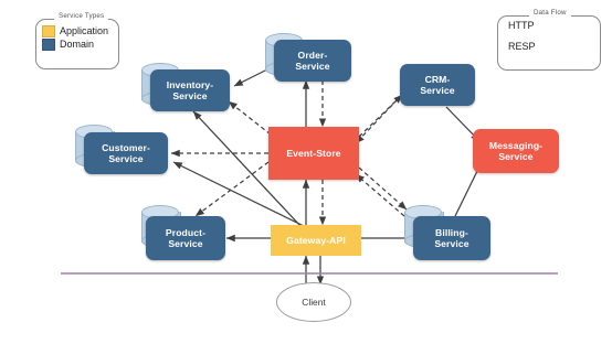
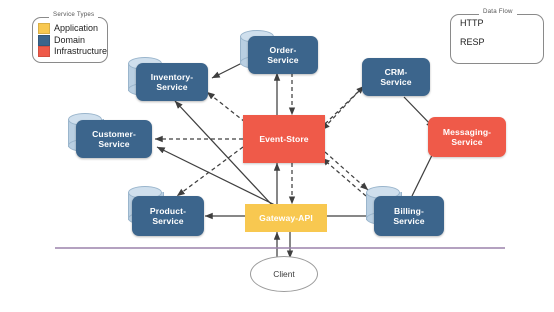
  Application
  Domain
+ Infrastructure
  HTTP
  RESP
  Inventory-
  Service
  Order-
  Service
  Customer-
  Service
  Product-
  Service
  CRM-
  Service
  Billing-
  Service
  Event-Store
  Messaging-
  Service
  Gateway-API
  Client
